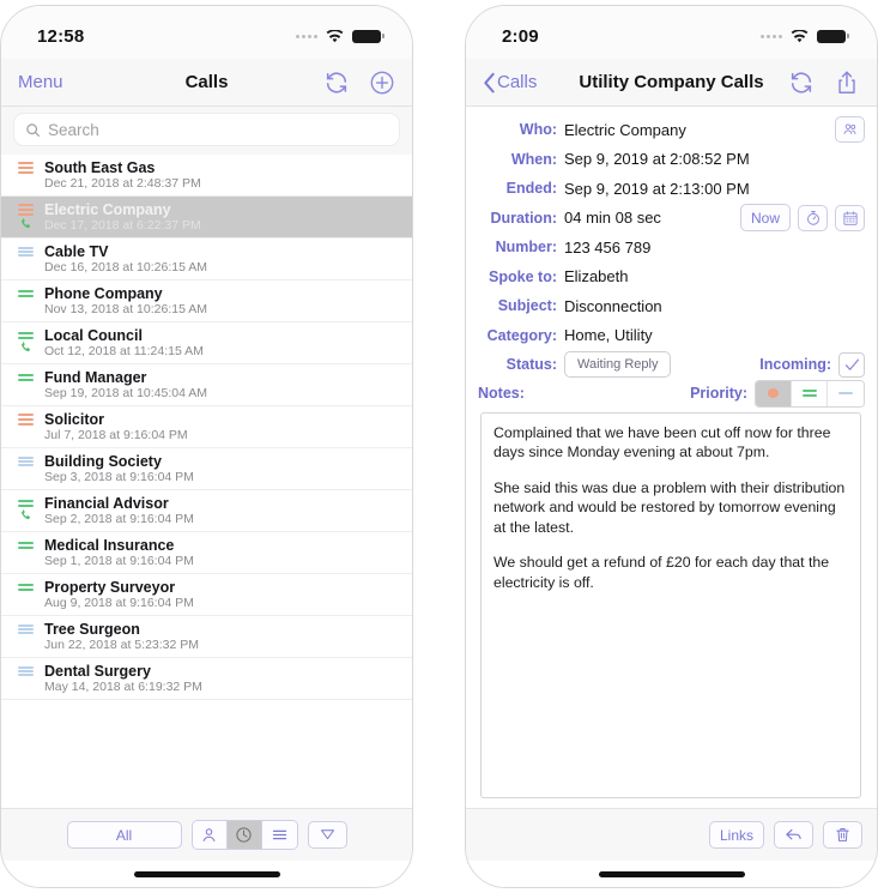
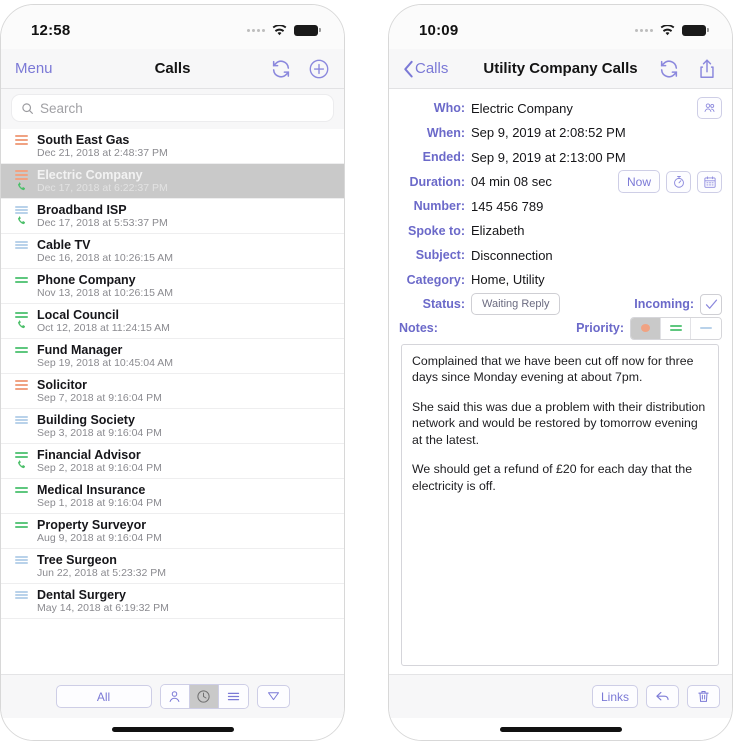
  12:58
  Menu
  Calls
  Search
  South East Gas
  Dec 21, 2018 at 2:48:37 PM
  Electric Company
  Dec 17, 2018 at 6:22:37 PM
+ Broadband ISP
+ Dec 17, 2018 at 5:53:37 PM
  Cable TV
  Dec 16, 2018 at 10:26:15 AM
  Phone Company
  Nov 13, 2018 at 10:26:15 AM
  Local Council
  Oct 12, 2018 at 11:24:15 AM
  Fund Manager
  Sep 19, 2018 at 10:45:04 AM
  Solicitor
- Jul 7, 2018 at 9:16:04 PM
+ Sep 7, 2018 at 9:16:04 PM
  Building Society
  Sep 3, 2018 at 9:16:04 PM
  Financial Advisor
  Sep 2, 2018 at 9:16:04 PM
  Medical Insurance
  Sep 1, 2018 at 9:16:04 PM
  Property Surveyor
  Aug 9, 2018 at 9:16:04 PM
  Tree Surgeon
  Jun 22, 2018 at 5:23:32 PM
  Dental Surgery
  May 14, 2018 at 6:19:32 PM
  All
- 2:09
+ 10:09
  Calls
  Utility Company Calls
  Who:
  Electric Company
  When:
  Sep 9, 2019 at 2:08:52 PM
  Ended:
  Sep 9, 2019 at 2:13:00 PM
  Duration:
  04 min 08 sec
  Now
  Number:
- 123 456 789
+ 145 456 789
  Spoke to:
  Elizabeth
  Subject:
  Disconnection
  Category:
  Home, Utility
  Status:
  Waiting Reply
  Incoming:
  Notes:
  Priority:
  Complained that we have been cut off now for three days since Monday evening at about 7pm.
  She said this was due a problem with their distribution network and would be restored by tomorrow evening at the latest.
  We should get a refund of £20 for each day that the electricity is off.
  Links
